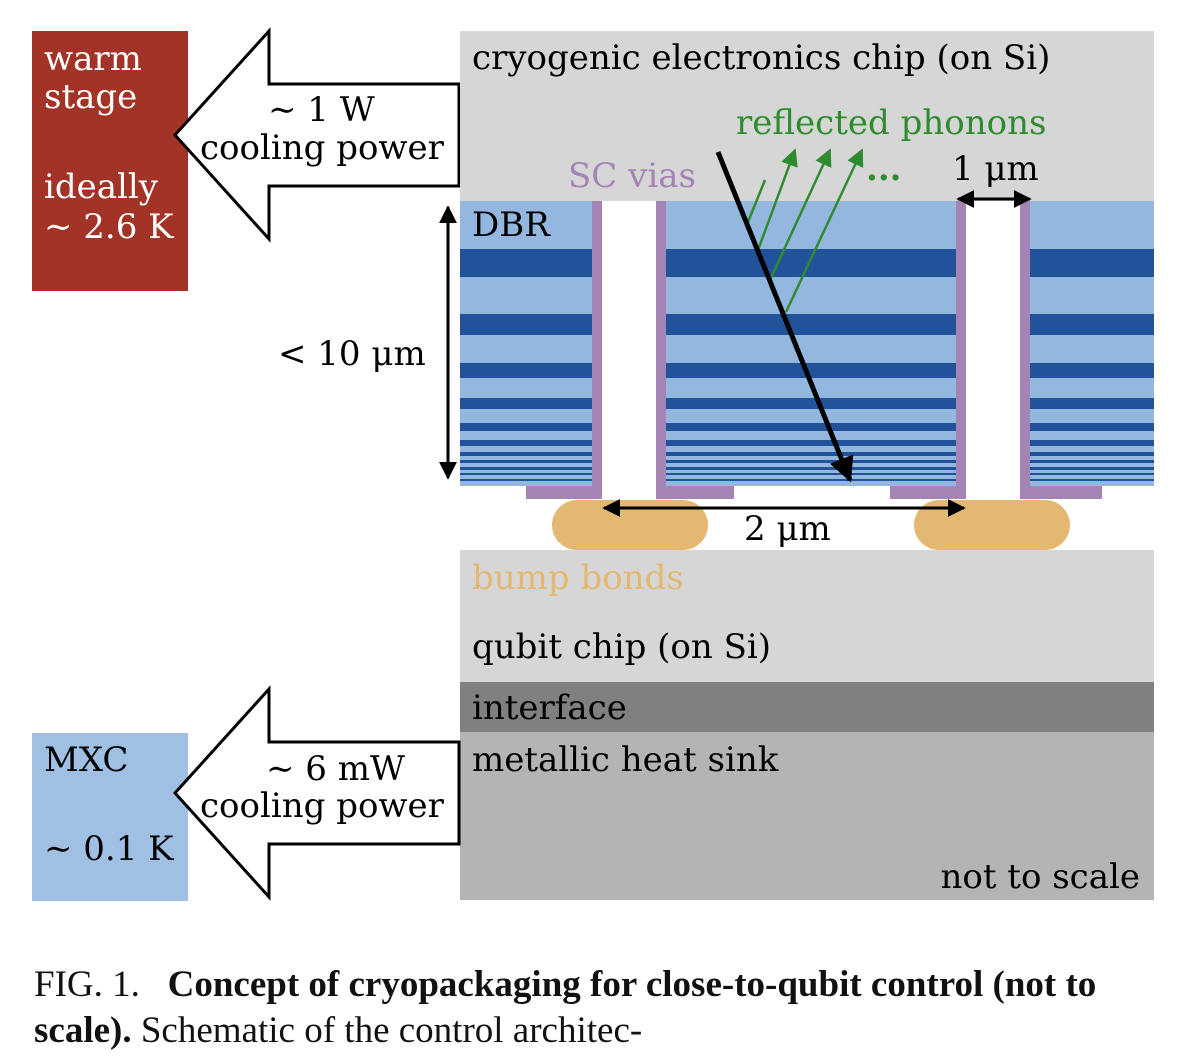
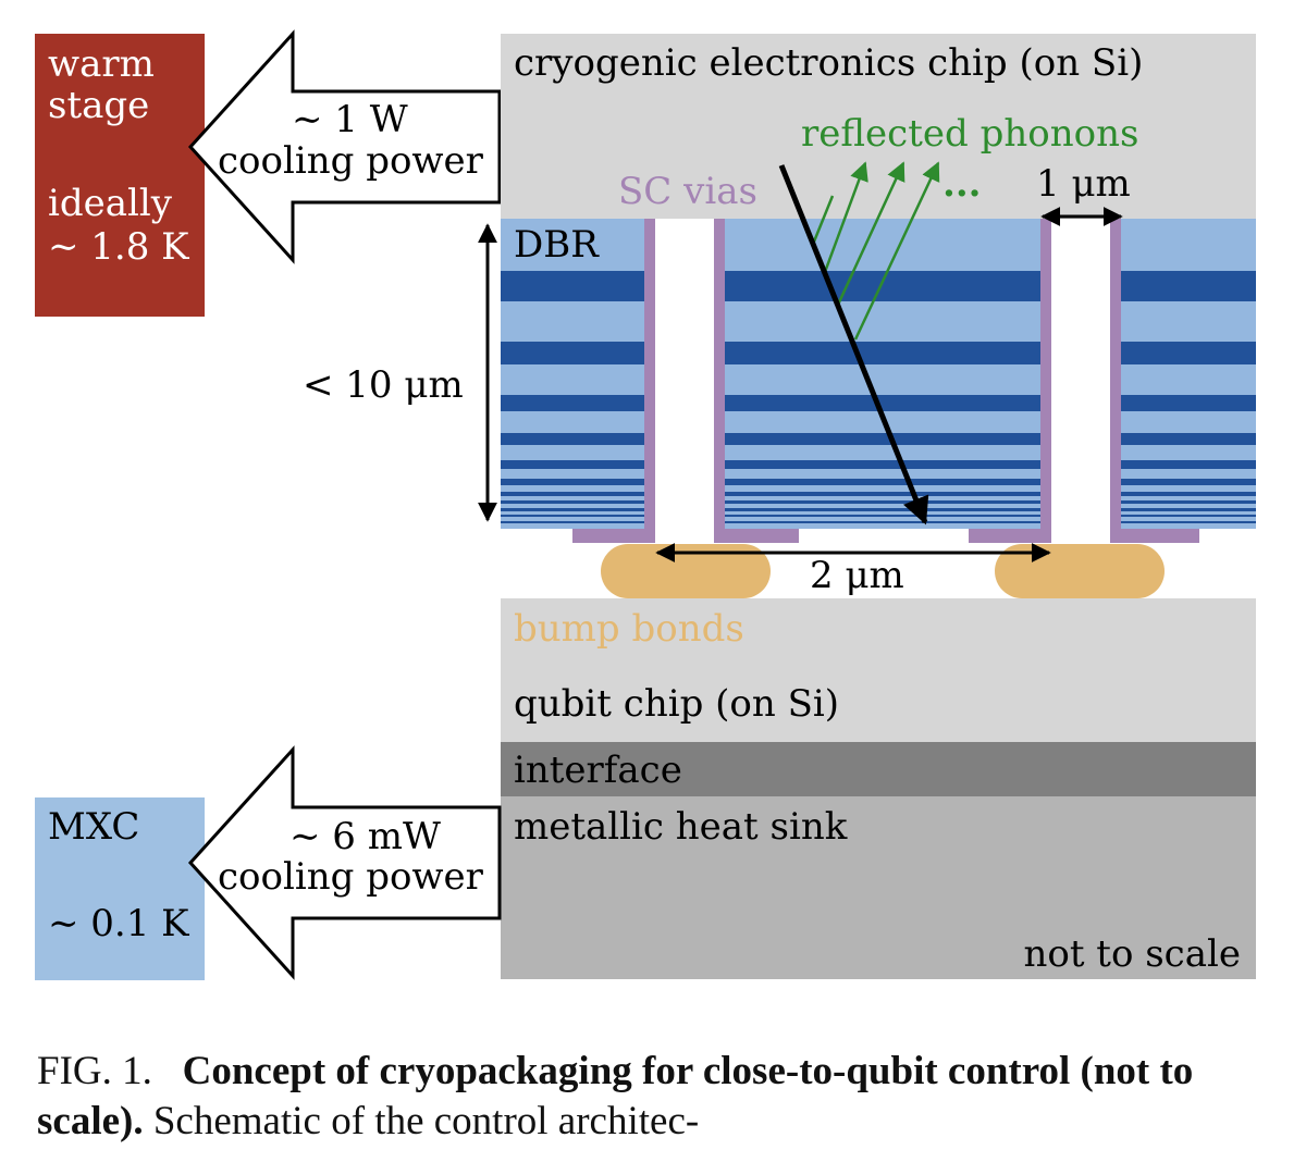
  warm
  stage
  ideally
- ∼ 2.6 K
+ ∼ 1.8 K
  ∼ 1 W
  cooling power
  cryogenic electronics chip (on Si)
  DBR
  SC vias
  1 μm
  reflected phonons
  ...
  < 10 μm
  2 μm
  bump bonds
  qubit chip (on Si)
  interface
  metallic heat sink
  not to scale
  MXC
  ∼ 0.1 K
  ∼ 6 mW
  cooling power
  FIG. 1. Concept of cryopackaging for close-to-qubit control (not to scale). Schematic of the control architec-
